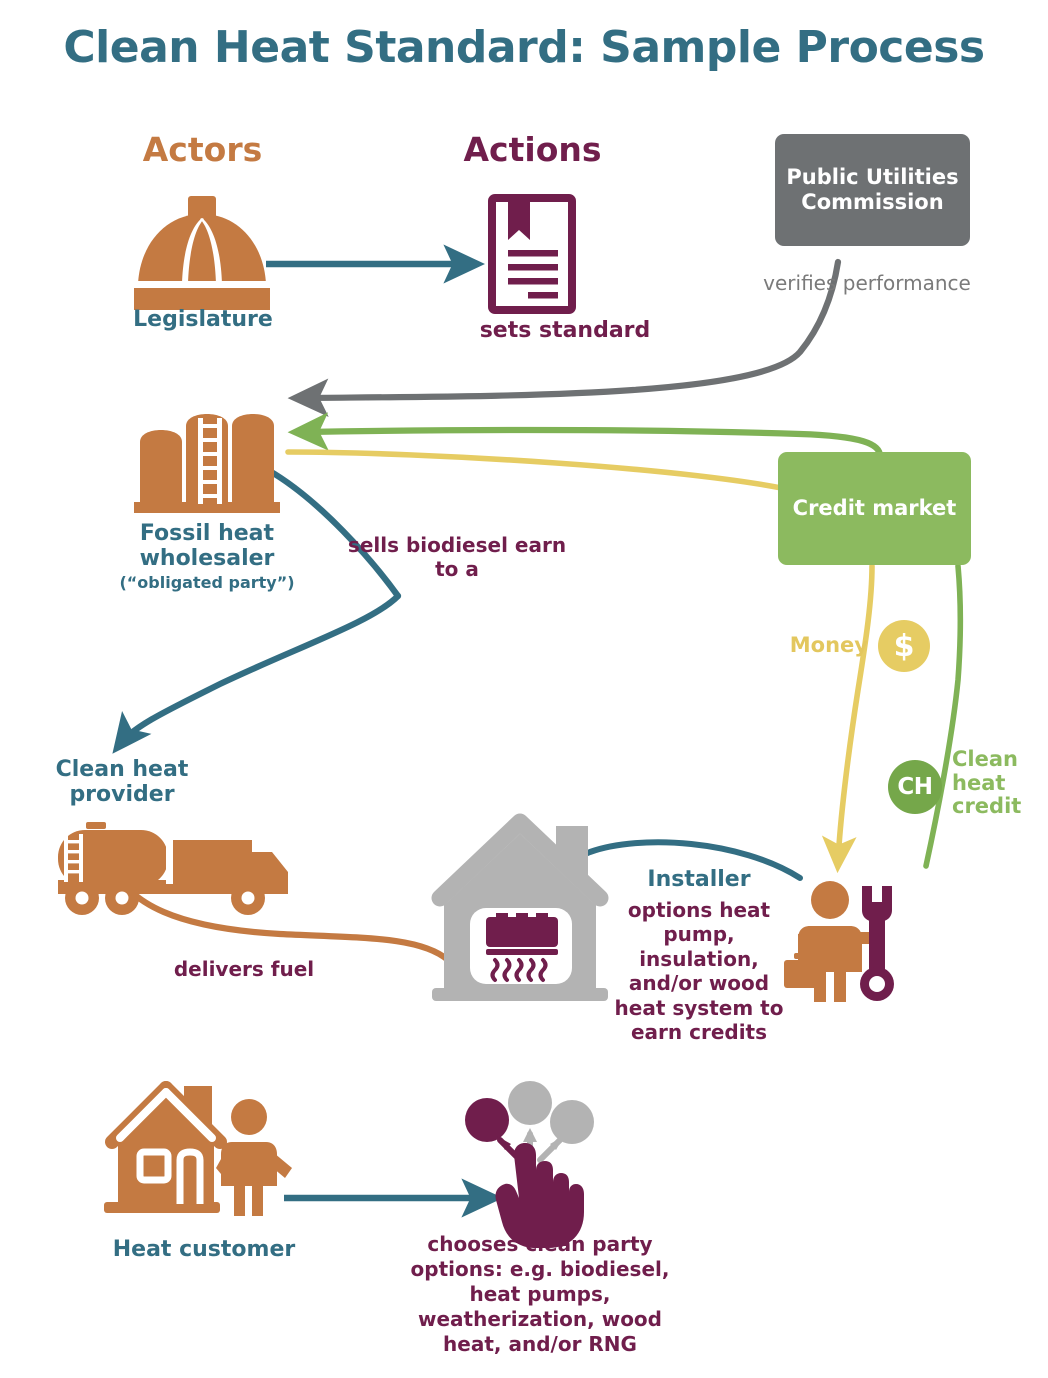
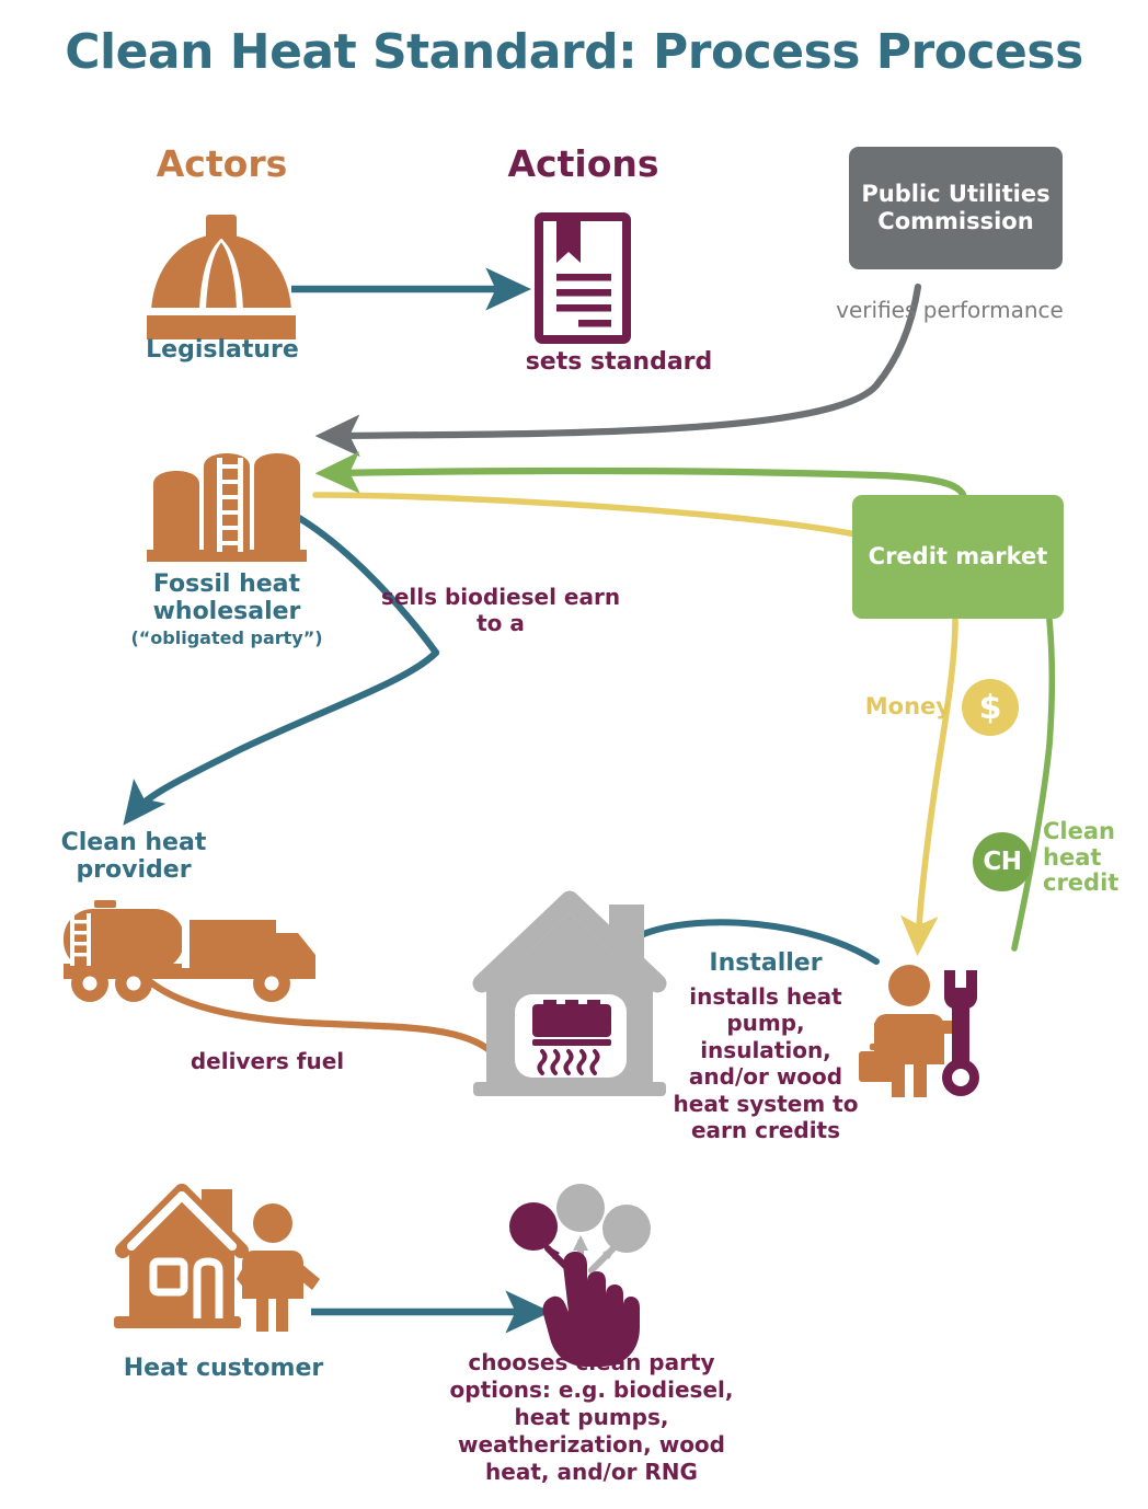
- Clean Heat Standard: Sample Process
+ Clean Heat Standard: Process Process
  Actors
  Actions
  Legislature
  sets standard
  Public Utilities Commission
  verifies performance
  Fossil heat wholesaler
  (“obligated party”)
  sells biodiesel earn to a
  Credit market
  Money
  $
  CH
  Clean heat credit
  Clean heat provider
  delivers fuel
  Installer
- options heat pump, insulation, and/or wood heat system to earn credits
+ installs heat pump, insulation, and/or wood heat system to earn credits
  Heat customer
  chooses clean party options: e.g. biodiesel, heat pumps, weatherization, wood heat, and/or RNG
